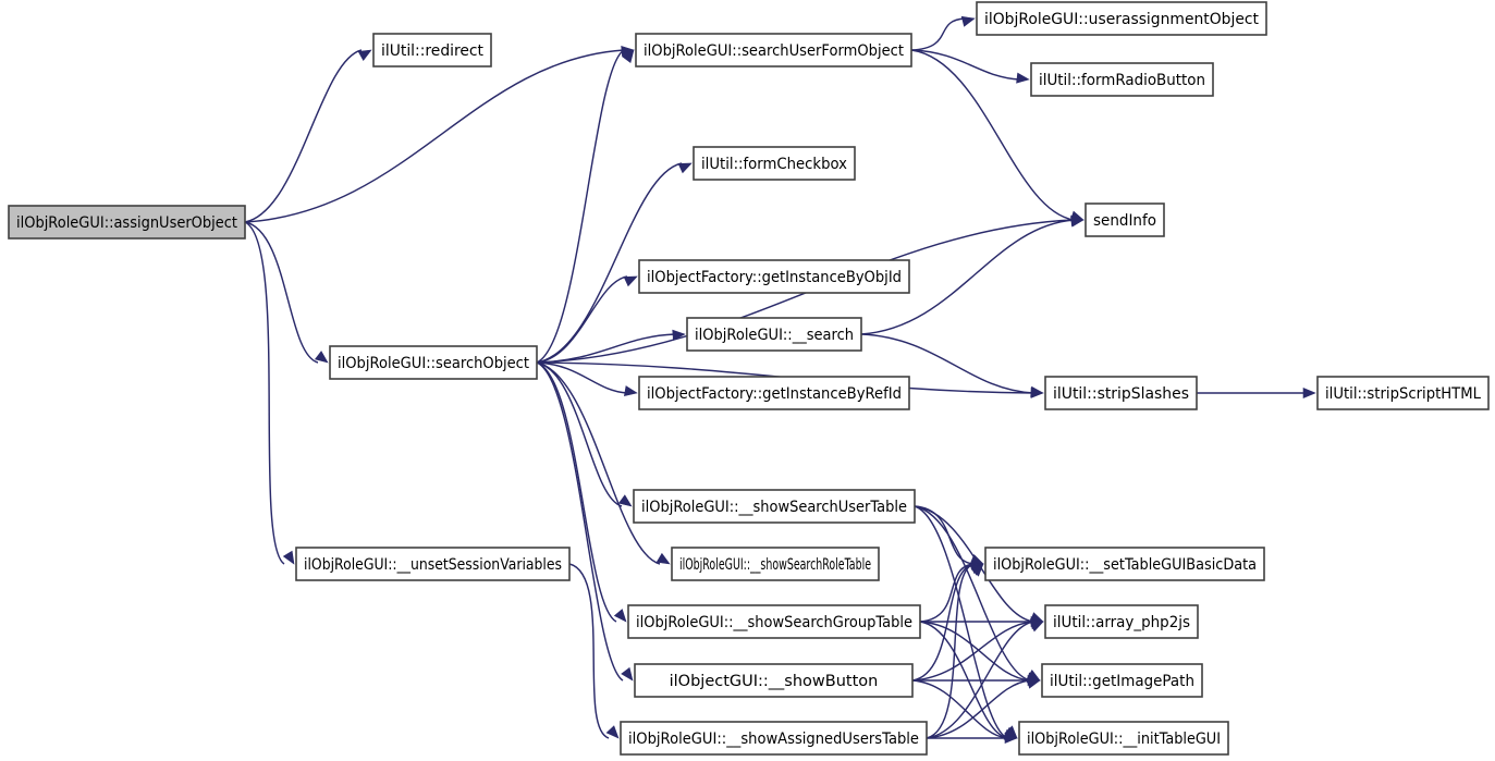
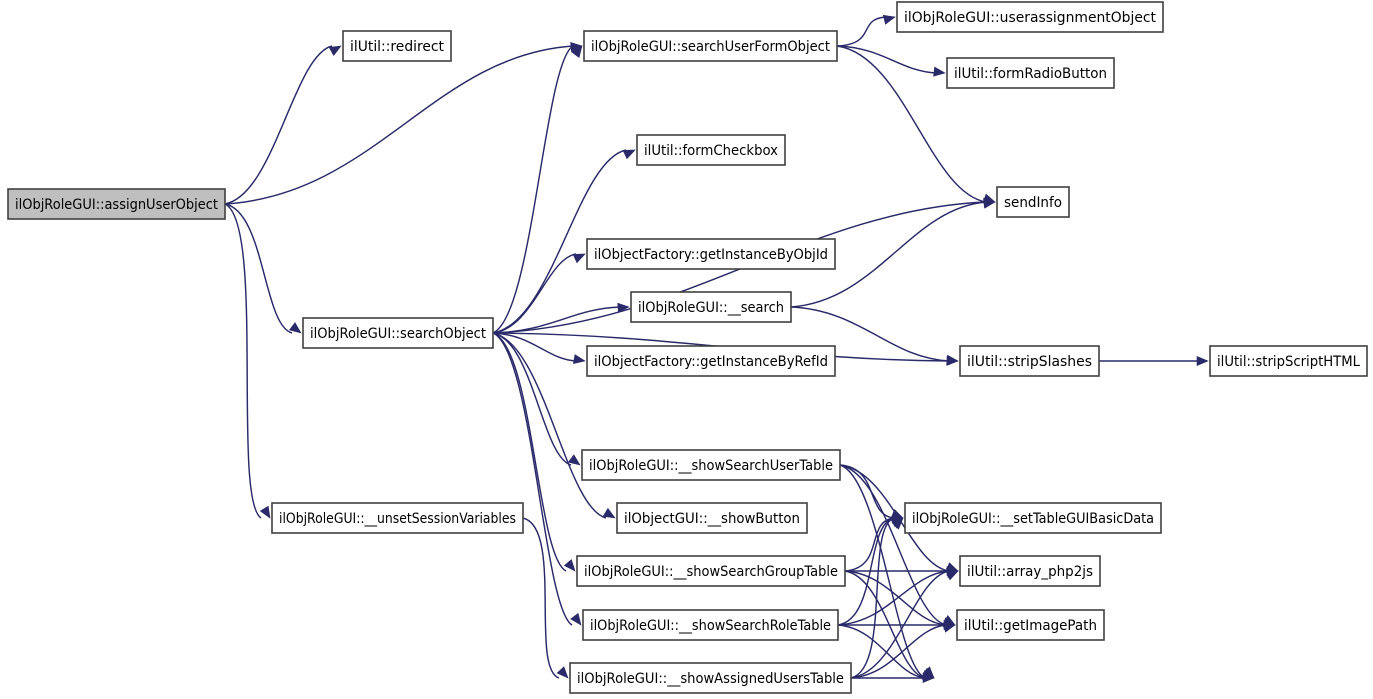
  ilObjRoleGUI::assignUserObject
  ilUtil::redirect
  ilObjRoleGUI::searchUserFormObject
  ilObjRoleGUI::userassignmentObject
  ilUtil::formRadioButton
  ilUtil::formCheckbox
  sendInfo
  ilObjectFactory::getInstanceByObjId
  ilObjRoleGUI::searchObject
  ilObjRoleGUI::__search
  ilObjectFactory::getInstanceByRefId
  ilUtil::stripSlashes
  ilUtil::stripScriptHTML
  ilObjRoleGUI::__showSearchUserTable
- ilObjRoleGUI::__showSearchRoleTable
+ ilObjectGUI::__showButton
  ilObjRoleGUI::__showSearchGroupTable
- ilObjectGUI::__showButton
+ ilObjRoleGUI::__showSearchRoleTable
  ilObjRoleGUI::__showAssignedUsersTable
  ilObjRoleGUI::__unsetSessionVariables
  ilObjRoleGUI::__setTableGUIBasicData
  ilUtil::array_php2js
  ilUtil::getImagePath
- ilObjRoleGUI::__initTableGUI
